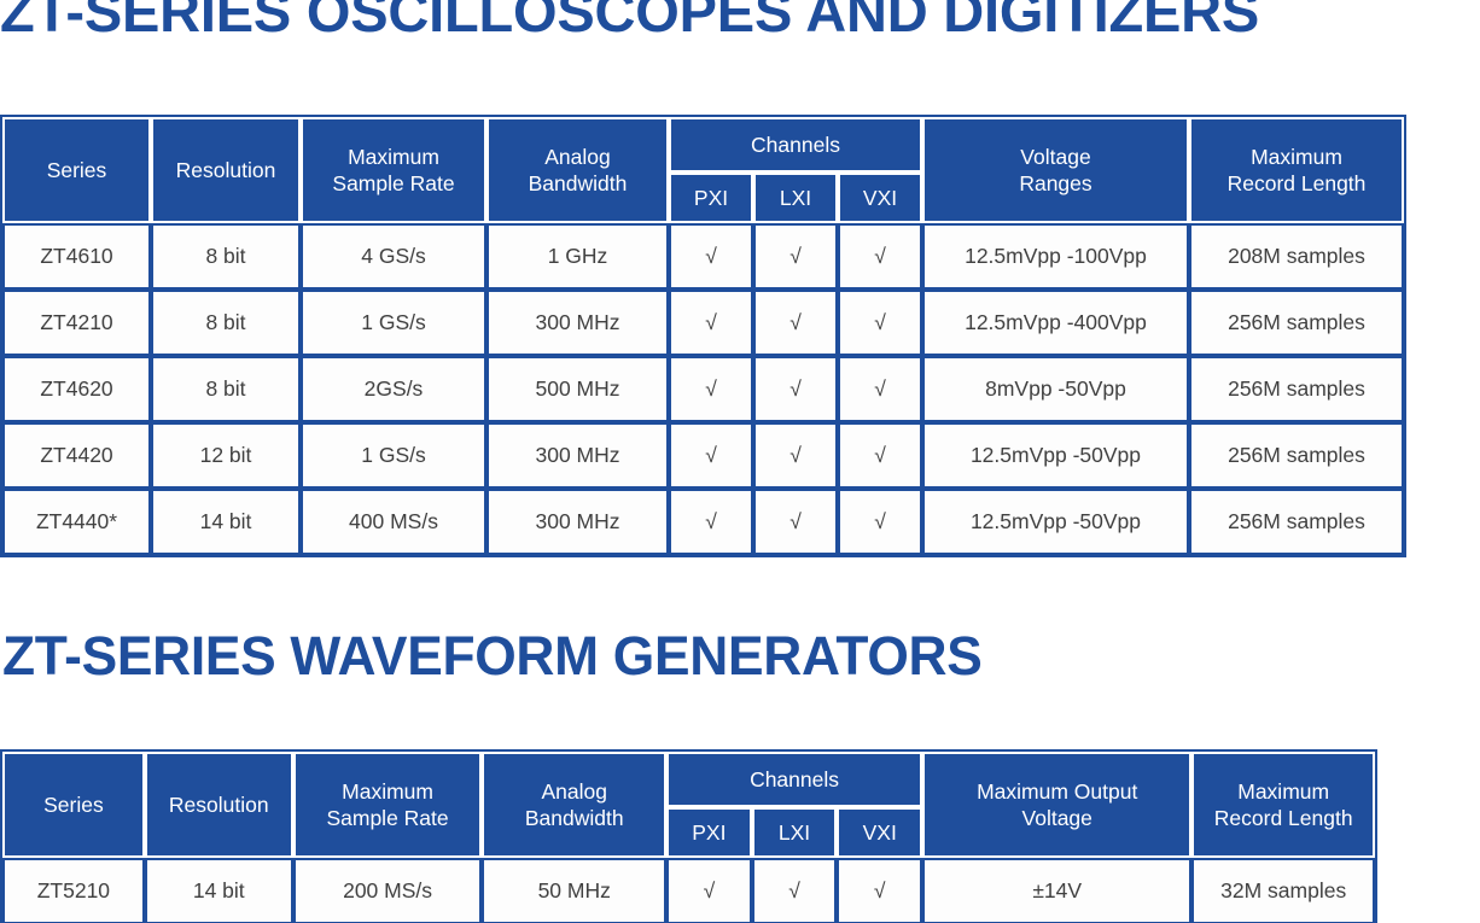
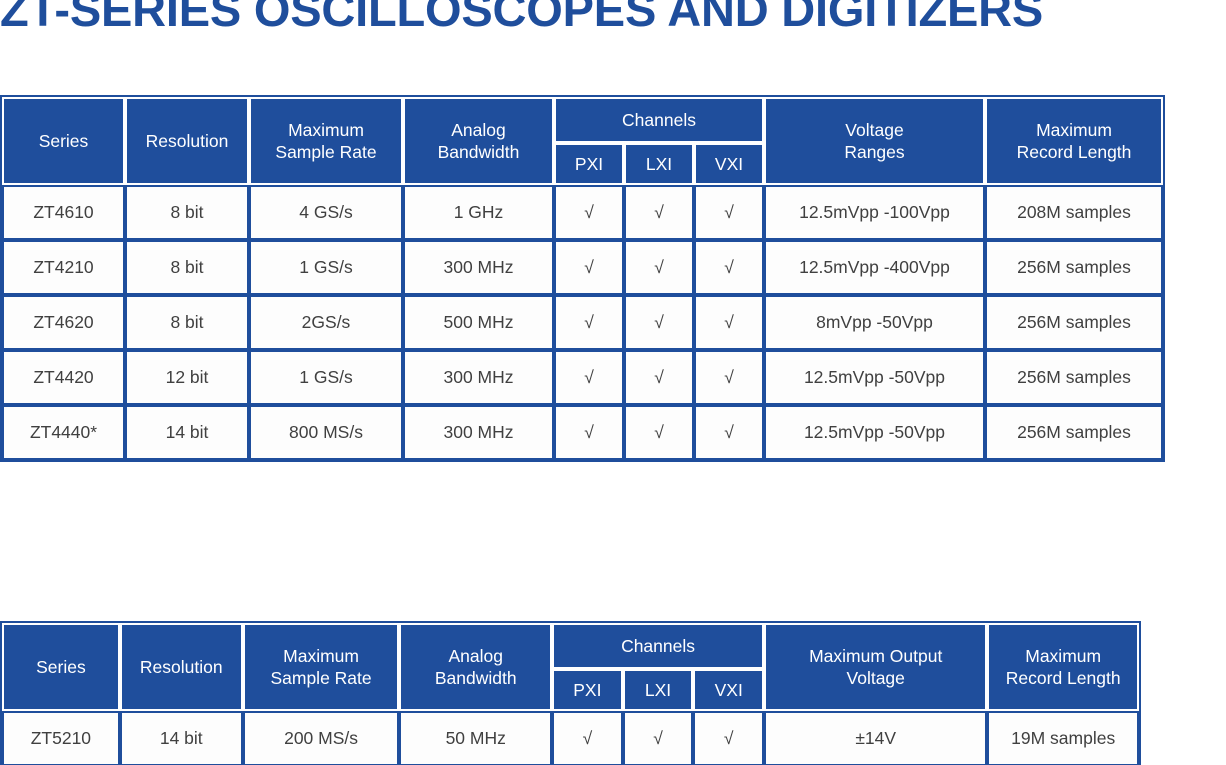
  ZT-SERIES OSCILLOSCOPES AND DIGITIZERS
  Series	Resolution	Maximum Sample Rate	Analog Bandwidth	Channels	Voltage Ranges	Maximum Record Length
  PXI	LXI	VXI
  ZT4610	8 bit	4 GS/s	1 GHz	√	√	√	12.5mVpp -100Vpp	208M samples
  ZT4210	8 bit	1 GS/s	300 MHz	√	√	√	12.5mVpp -400Vpp	256M samples
  ZT4620	8 bit	2GS/s	500 MHz	√	√	√	8mVpp -50Vpp	256M samples
  ZT4420	12 bit	1 GS/s	300 MHz	√	√	√	12.5mVpp -50Vpp	256M samples
- ZT4440*	14 bit	400 MS/s	300 MHz	√	√	√	12.5mVpp -50Vpp	256M samples
+ ZT4440*	14 bit	800 MS/s	300 MHz	√	√	√	12.5mVpp -50Vpp	256M samples
- ZT-SERIES WAVEFORM GENERATORS
  Series	Resolution	Maximum Sample Rate	Analog Bandwidth	Channels	Maximum Output Voltage	Maximum Record Length
  PXI	LXI	VXI
- ZT5210	14 bit	200 MS/s	50 MHz	√	√	√	±14V	32M samples
+ ZT5210	14 bit	200 MS/s	50 MHz	√	√	√	±14V	19M samples
